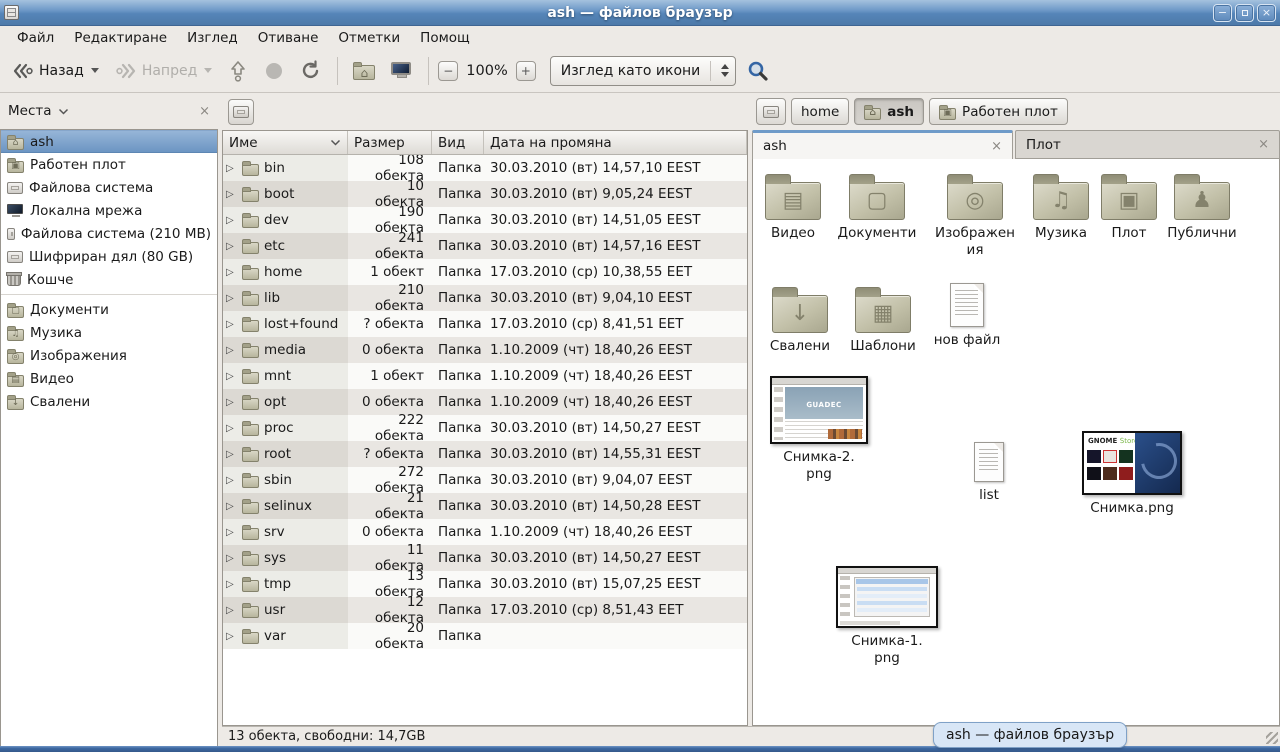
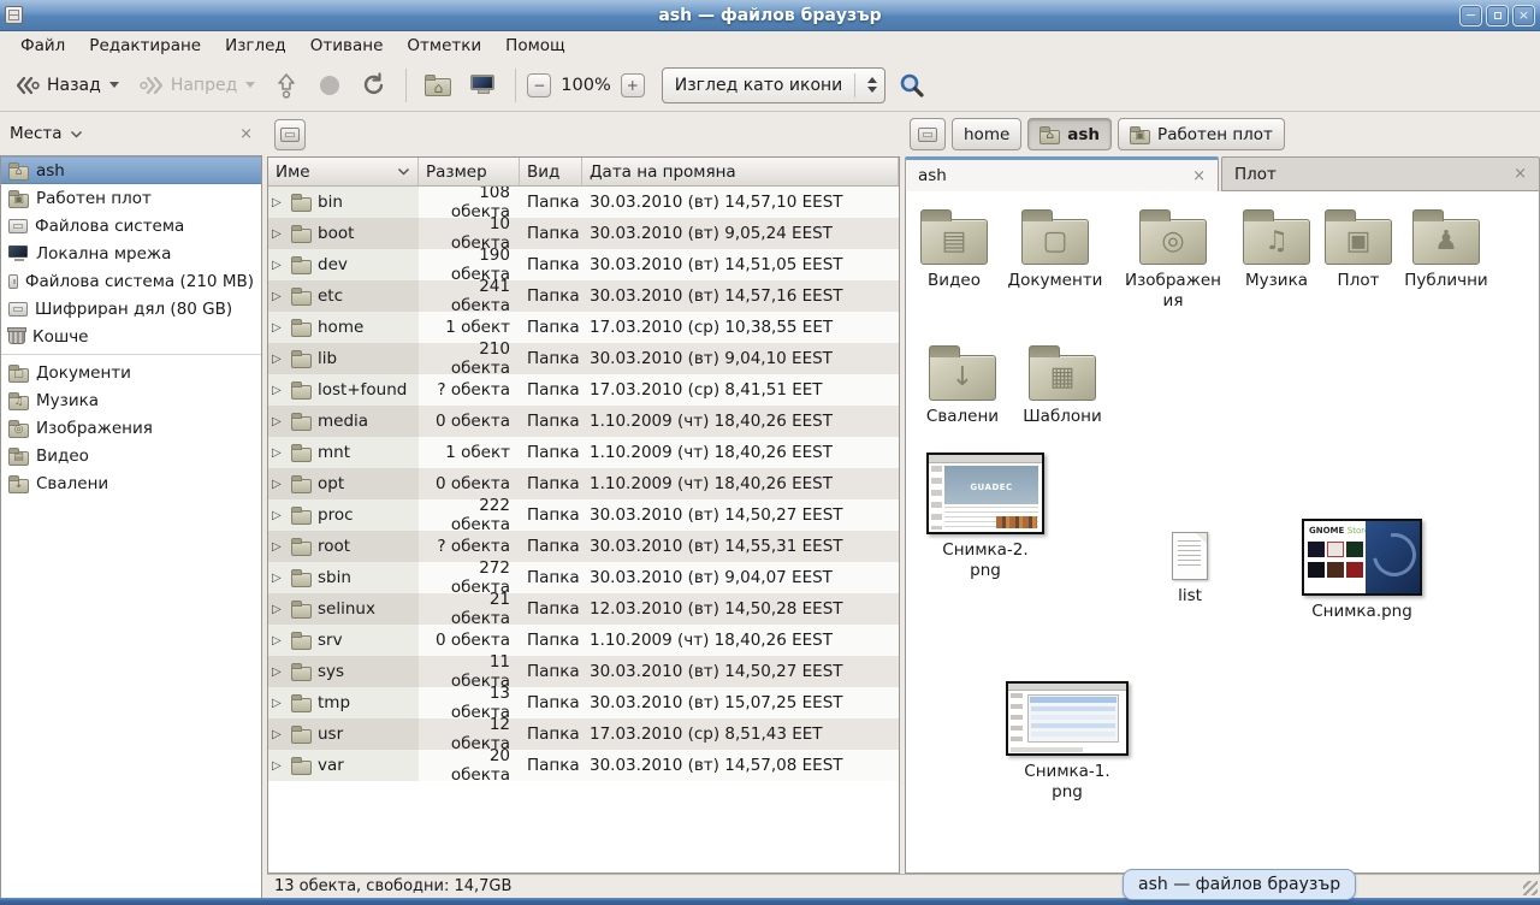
  ash — файлов браузър
  −
  ×
  Файл
  Редактиране
  Изглед
  Отиване
  Отметки
  Помощ
  Назад
  Напред
  −
  100%
  +
  Изглед като икони
  Места
  ×
  ash
  Работен плот
  Файлова система
  Локална мрежа
  Файлова система (210 MB)
  Шифриран дял (80 GB)
  Кошче
  Документи
  Музика
  Изображения
  Видео
  Свалени
  Име
  Размер
  Вид
  Дата на промяна
  ▷
  bin
  108 обекта
  Папка
  30.03.2010 (вт) 14,57,10 EEST
  ▷
  boot
  10 обекта
  Папка
  30.03.2010 (вт) 9,05,24 EEST
  ▷
  dev
  190 обекта
  Папка
  30.03.2010 (вт) 14,51,05 EEST
  ▷
  etc
  241 обекта
  Папка
  30.03.2010 (вт) 14,57,16 EEST
  ▷
  home
  1 обект
  Папка
  17.03.2010 (ср) 10,38,55 EET
  ▷
  lib
  210 обекта
  Папка
  30.03.2010 (вт) 9,04,10 EEST
  ▷
  lost+found
  ? обекта
  Папка
  17.03.2010 (ср) 8,41,51 EET
  ▷
  media
  0 обекта
  Папка
  1.10.2009 (чт) 18,40,26 EEST
  ▷
  mnt
  1 обект
  Папка
  1.10.2009 (чт) 18,40,26 EEST
  ▷
  opt
  0 обекта
  Папка
  1.10.2009 (чт) 18,40,26 EEST
  ▷
  proc
  222 обекта
  Папка
  30.03.2010 (вт) 14,50,27 EEST
  ▷
  root
  ? обекта
  Папка
  30.03.2010 (вт) 14,55,31 EEST
  ▷
  sbin
  272 обекта
  Папка
  30.03.2010 (вт) 9,04,07 EEST
  ▷
  selinux
  21 обекта
  Папка
- 30.03.2010 (вт) 14,50,28 EEST
+ 12.03.2010 (вт) 14,50,28 EEST
  ▷
  srv
  0 обекта
  Папка
  1.10.2009 (чт) 18,40,26 EEST
  ▷
  sys
  11 обекта
  Папка
  30.03.2010 (вт) 14,50,27 EEST
  ▷
  tmp
  13 обекта
  Папка
  30.03.2010 (вт) 15,07,25 EEST
  ▷
  usr
  12 обекта
  Папка
  17.03.2010 (ср) 8,51,43 EET
  ▷
  var
  20 обекта
  Папка
+ 30.03.2010 (вт) 14,57,08 EEST
  home
  ash
  Работен плот
  ash
  ×
  Плот
  ×
  Видео
  Документи
  Изображения
  Музика
  Плот
  Публични
  Свалени
  Шаблони
- нов файл
  GUADEC
  Снимка-2.png
  list
  GNOME Stor
  Снимка.png
  Снимка-1.png
  13 обекта, свободни: 14,7GB
  ash — файлов браузър
